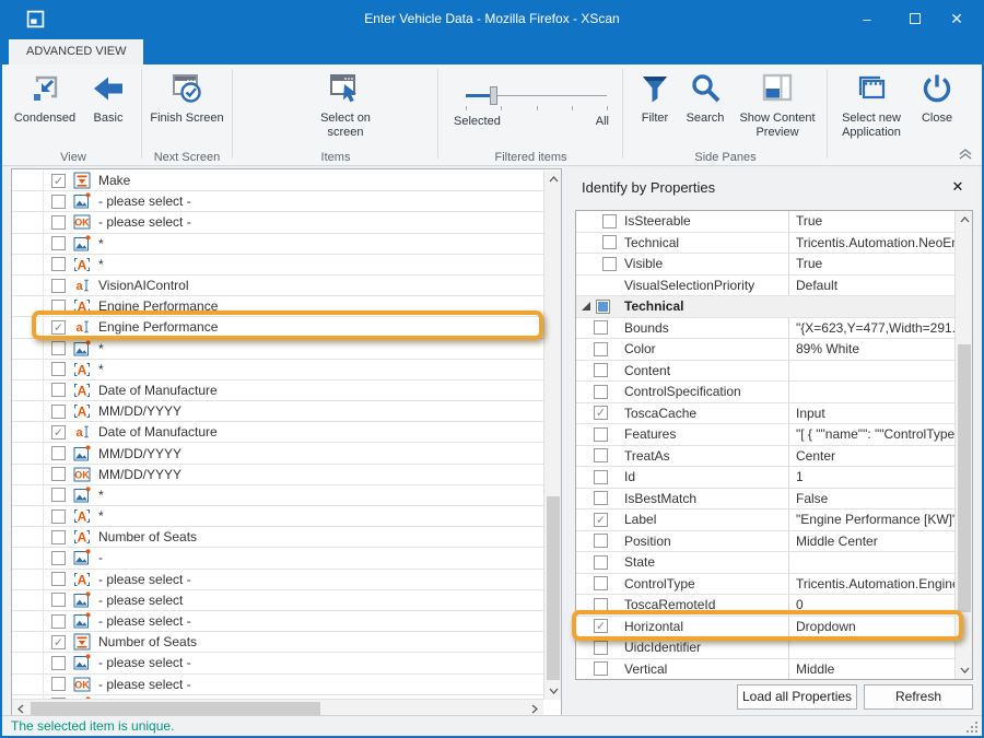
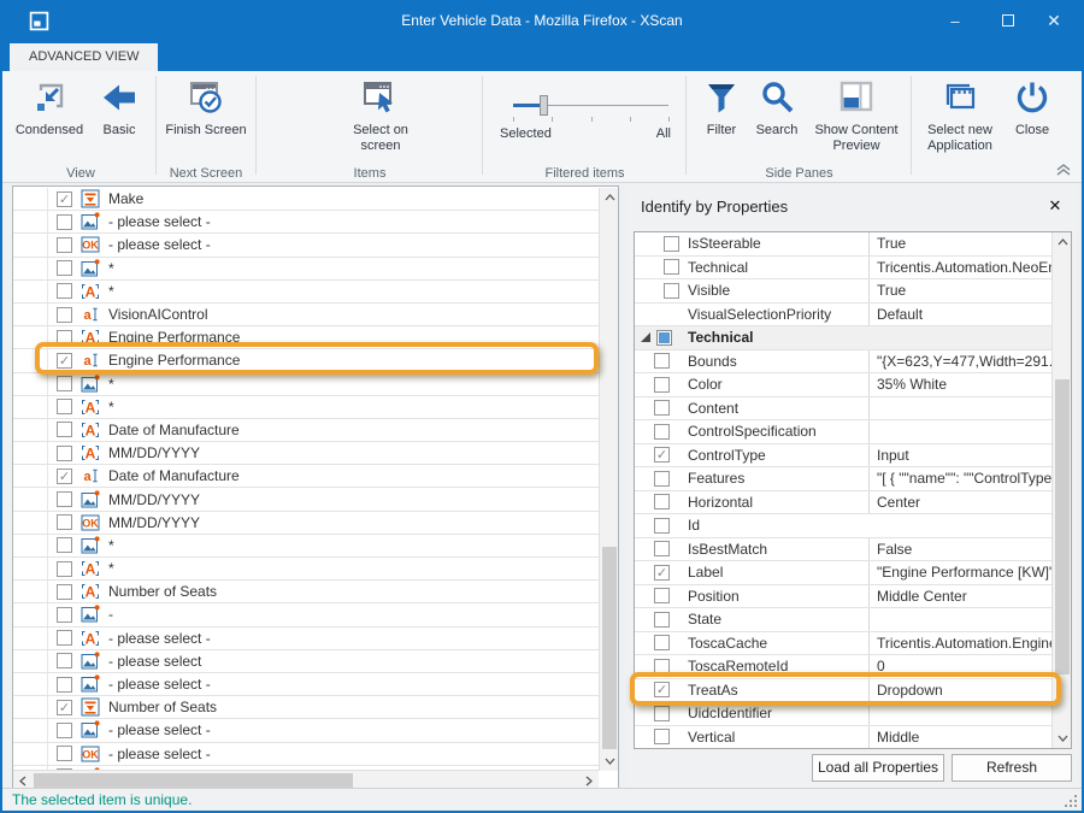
  Enter Vehicle Data - Mozilla Firefox - XScan
  –
  ✕
  ADVANCED VIEW
  Condensed
  Basic
  View
  Finish Screen
  Next Screen
  Select on screen
  Items
  Selected
  All
  Filtered items
  Filter
  Search
  Show Content Preview
  Side Panes
  Select new Application
  Close
  ✓
  Make
  - please select -
  OK
  - please select -
  *
  A
  *
  a
  VisionAIControl
  A
  Engine Performance
  ✓
  a
  Engine Performance
  *
  A
  *
  A
  Date of Manufacture
  A
  MM/DD/YYYY
  ✓
  a
  Date of Manufacture
  MM/DD/YYYY
  OK
  MM/DD/YYYY
  *
  A
  *
  A
  Number of Seats
  -
  A
  - please select -
  - please select
  - please select -
  ✓
  Number of Seats
  - please select -
  OK
  - please select -
  Identify by Properties
  ✕
  IsSteerable
  True
  Technical
  Tricentis.Automation.NeoE
  Visible
  True
  VisualSelectionPriority
  Default
  Technical
  Bounds
  "{X=623,Y=477,Width=291
  Color
- 89% White
+ 35% White
  Content
  ControlSpecification
  ✓
- ToscaCache
+ ControlType
  Input
  Features
  "[ { ""name"": ""ControlType
- TreatAs
+ Horizontal
  Center
  Id
- 1
  IsBestMatch
  False
  ✓
  Label
  "Engine Performance [KW]
  Position
  Middle Center
  State
- ControlType
+ ToscaCache
  Tricentis.Automation.Engin
  ToscaRemoteId
  0
  ✓
- Horizontal
+ TreatAs
  Dropdown
  UidcIdentifier
  Vertical
  Middle
  Load all Properties
  Refresh
  The selected item is unique.
